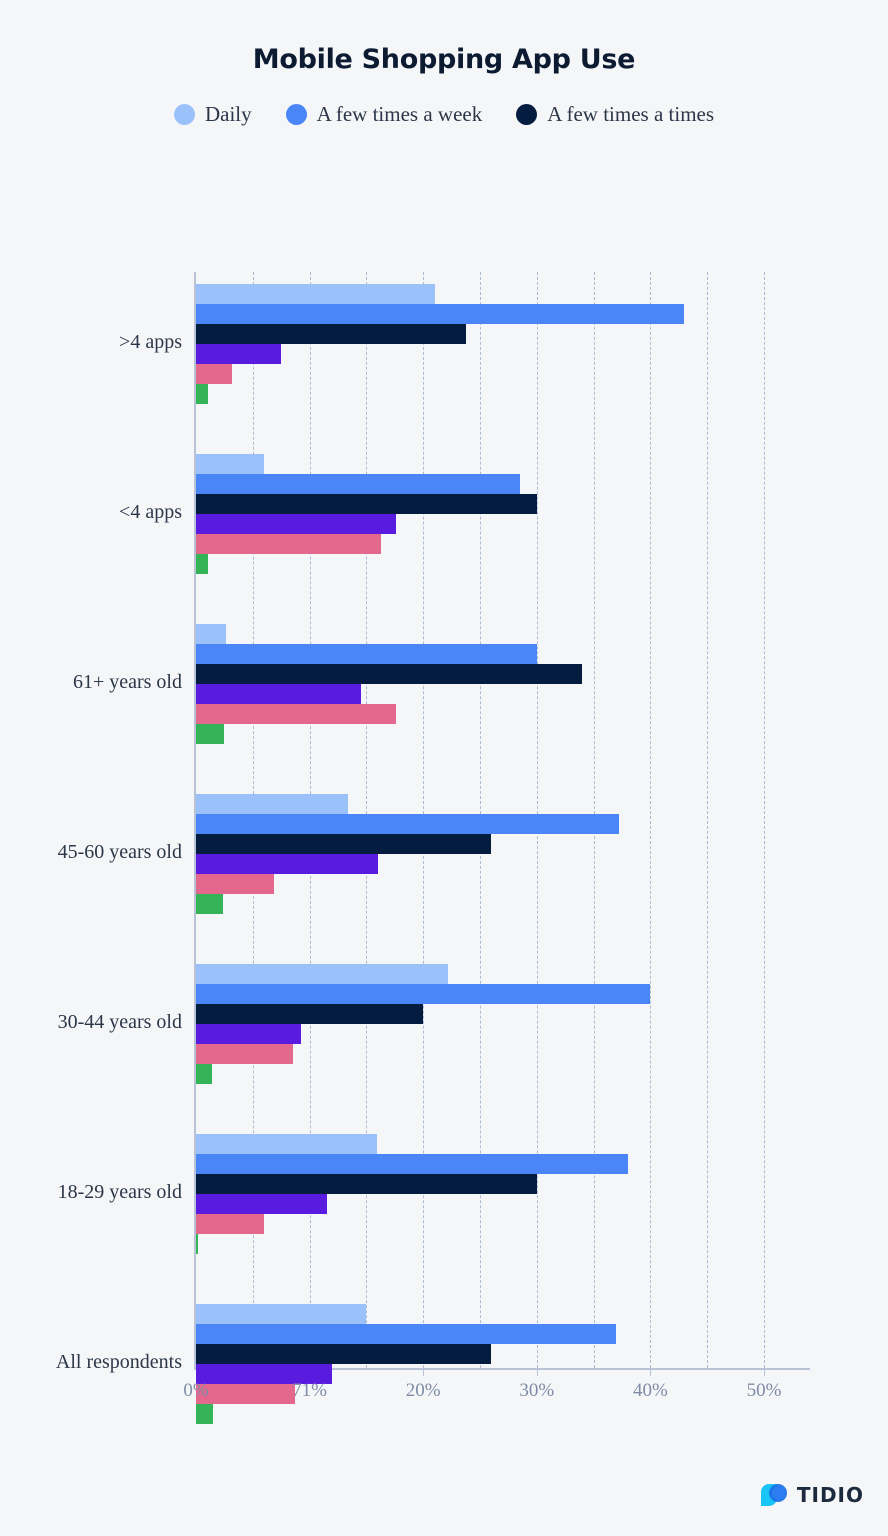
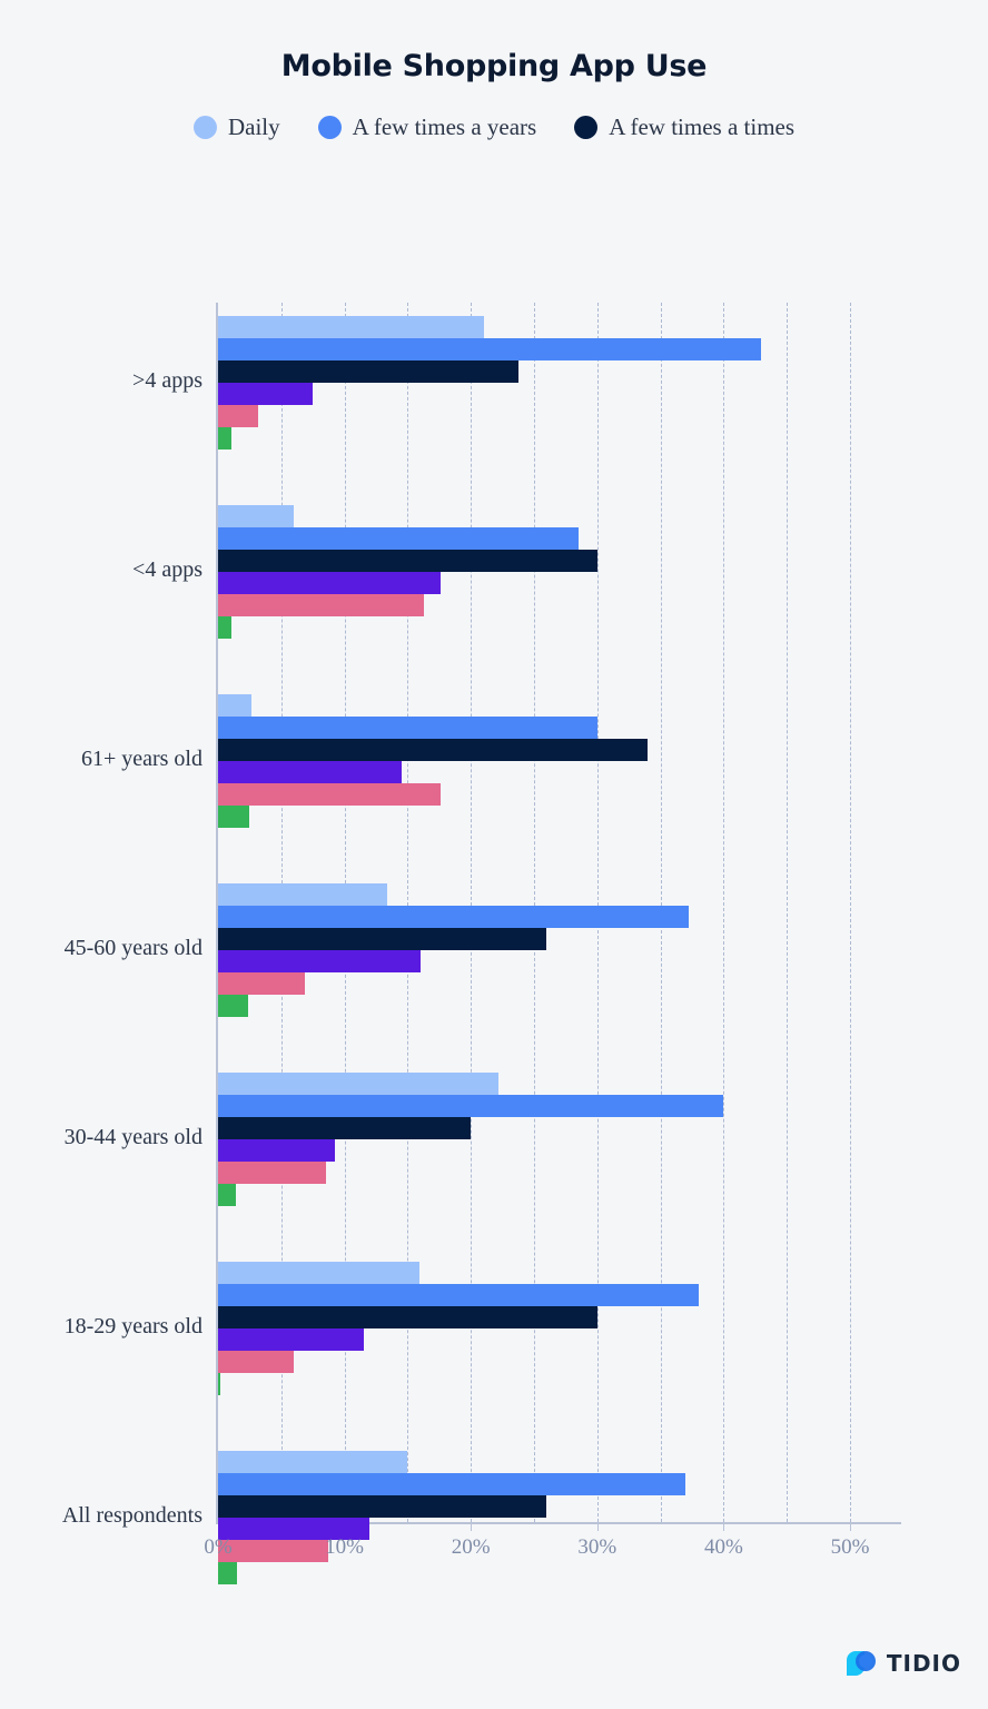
  Mobile Shopping App Use
  Daily
- A few times a week
+ A few times a years
  A few times a times
  >4 apps
  <4 apps
  61+ years old
  45-60 years old
  30-44 years old
  18-29 years old
  All respondents
  0%
- 71%
+ 10%
  20%
  30%
  40%
  50%
  TIDIO
